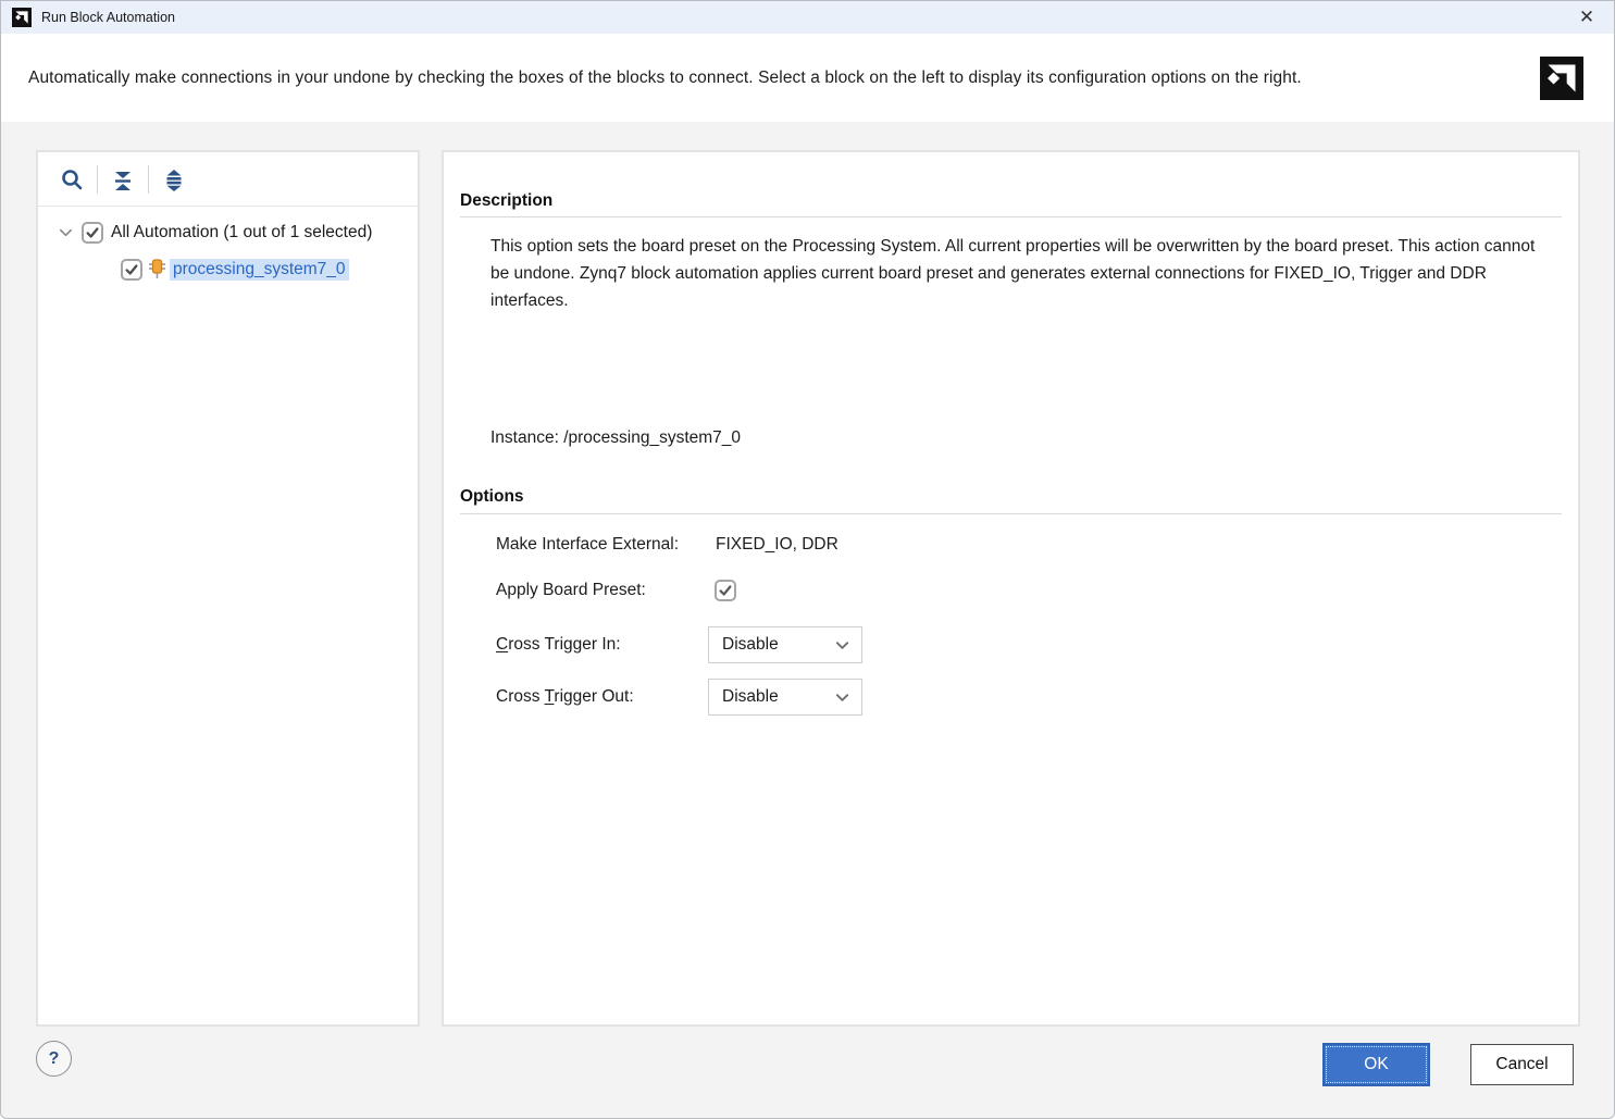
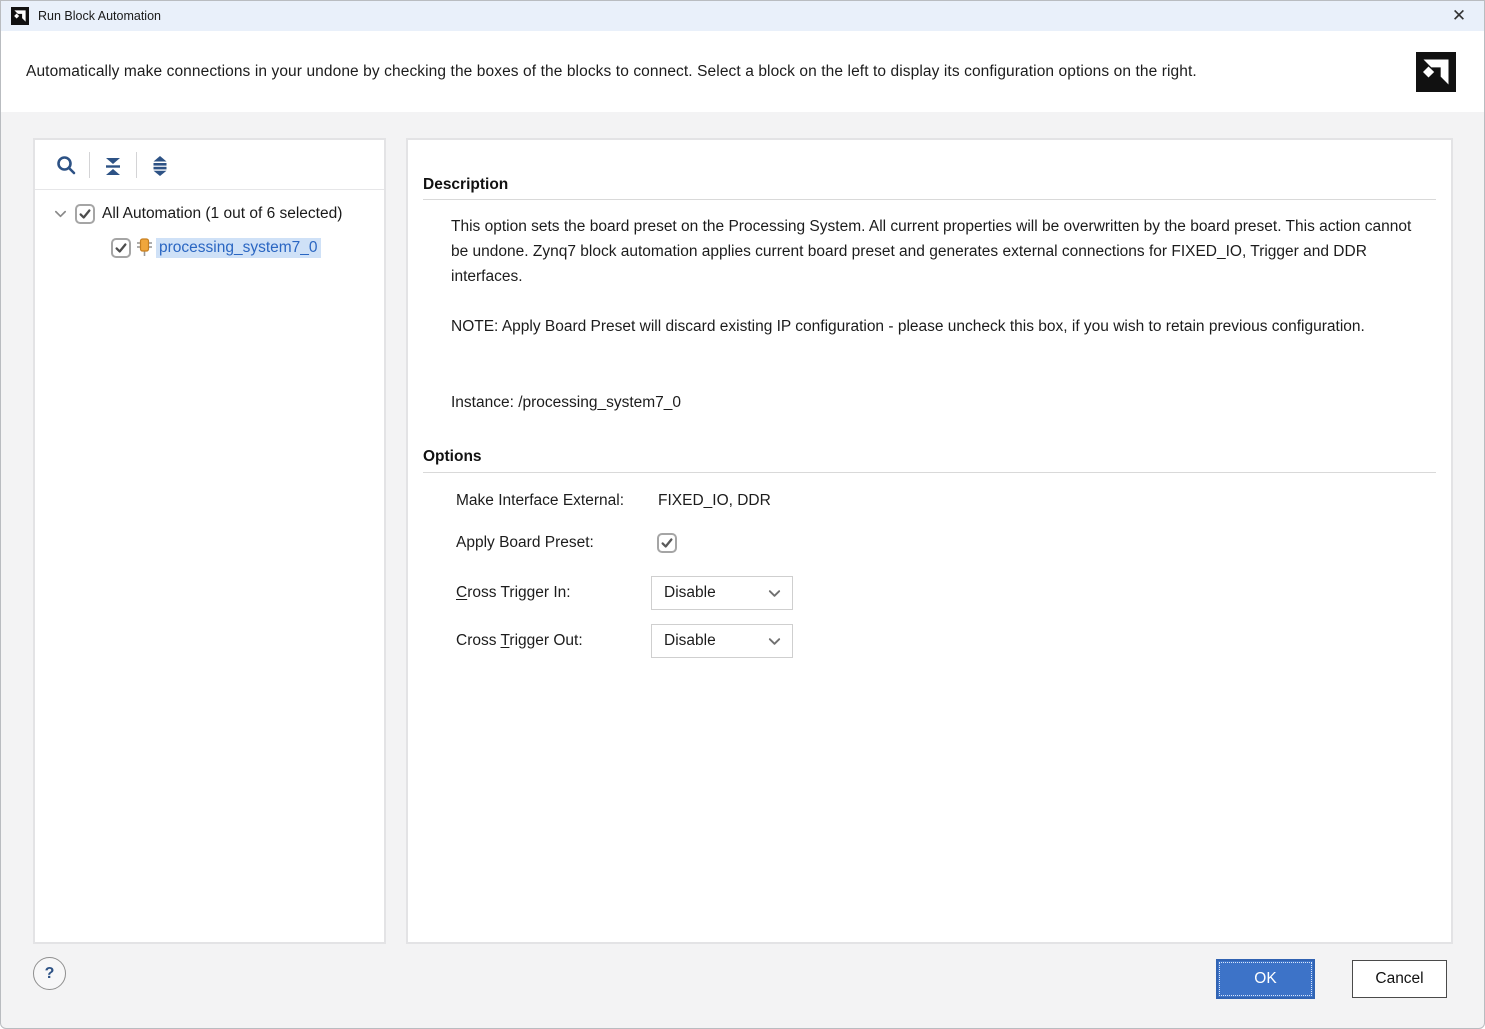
  Run Block Automation
  ✕
  Automatically make connections in your undone by checking the boxes of the blocks to connect. Select a block on the left to display its configuration options on the right.
- All Automation (1 out of 1 selected)
+ All Automation (1 out of 6 selected)
  processing_system7_0
  Description
  This option sets the board preset on the Processing System. All current properties will be overwritten by the board preset. This action cannot be undone. Zynq7 block automation applies current board preset and generates external connections for FIXED_IO, Trigger and DDR interfaces.
+ NOTE: Apply Board Preset will discard existing IP configuration - please uncheck this box, if you wish to retain previous configuration.
  Instance: /processing_system7_0
  Options
  Make Interface External:
  FIXED_IO, DDR
  Apply Board Preset:
  Cross Trigger In:
  Disable
  Cross Trigger Out:
  Disable
  ?
  OK
  Cancel
